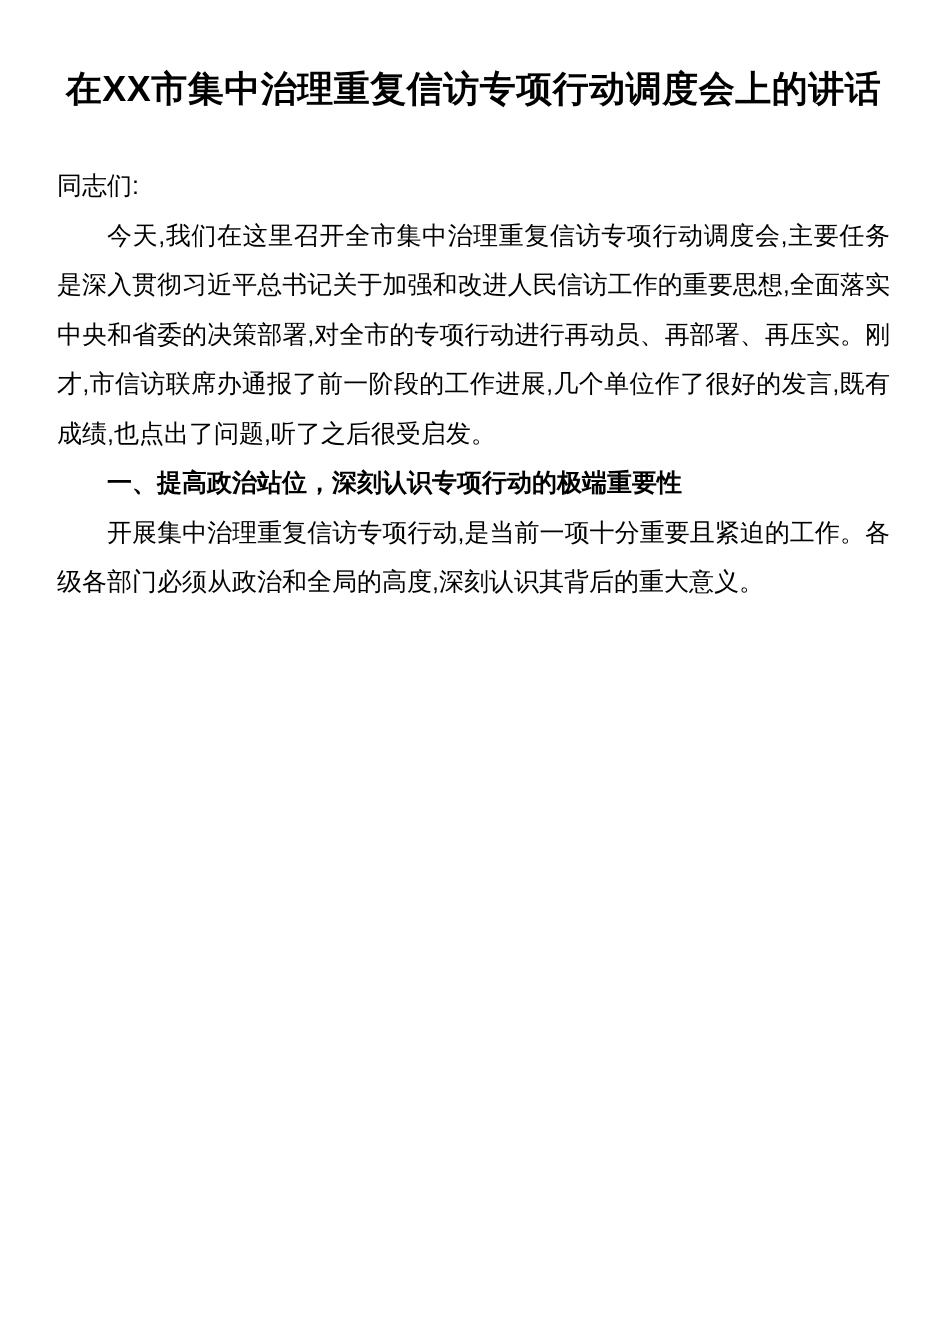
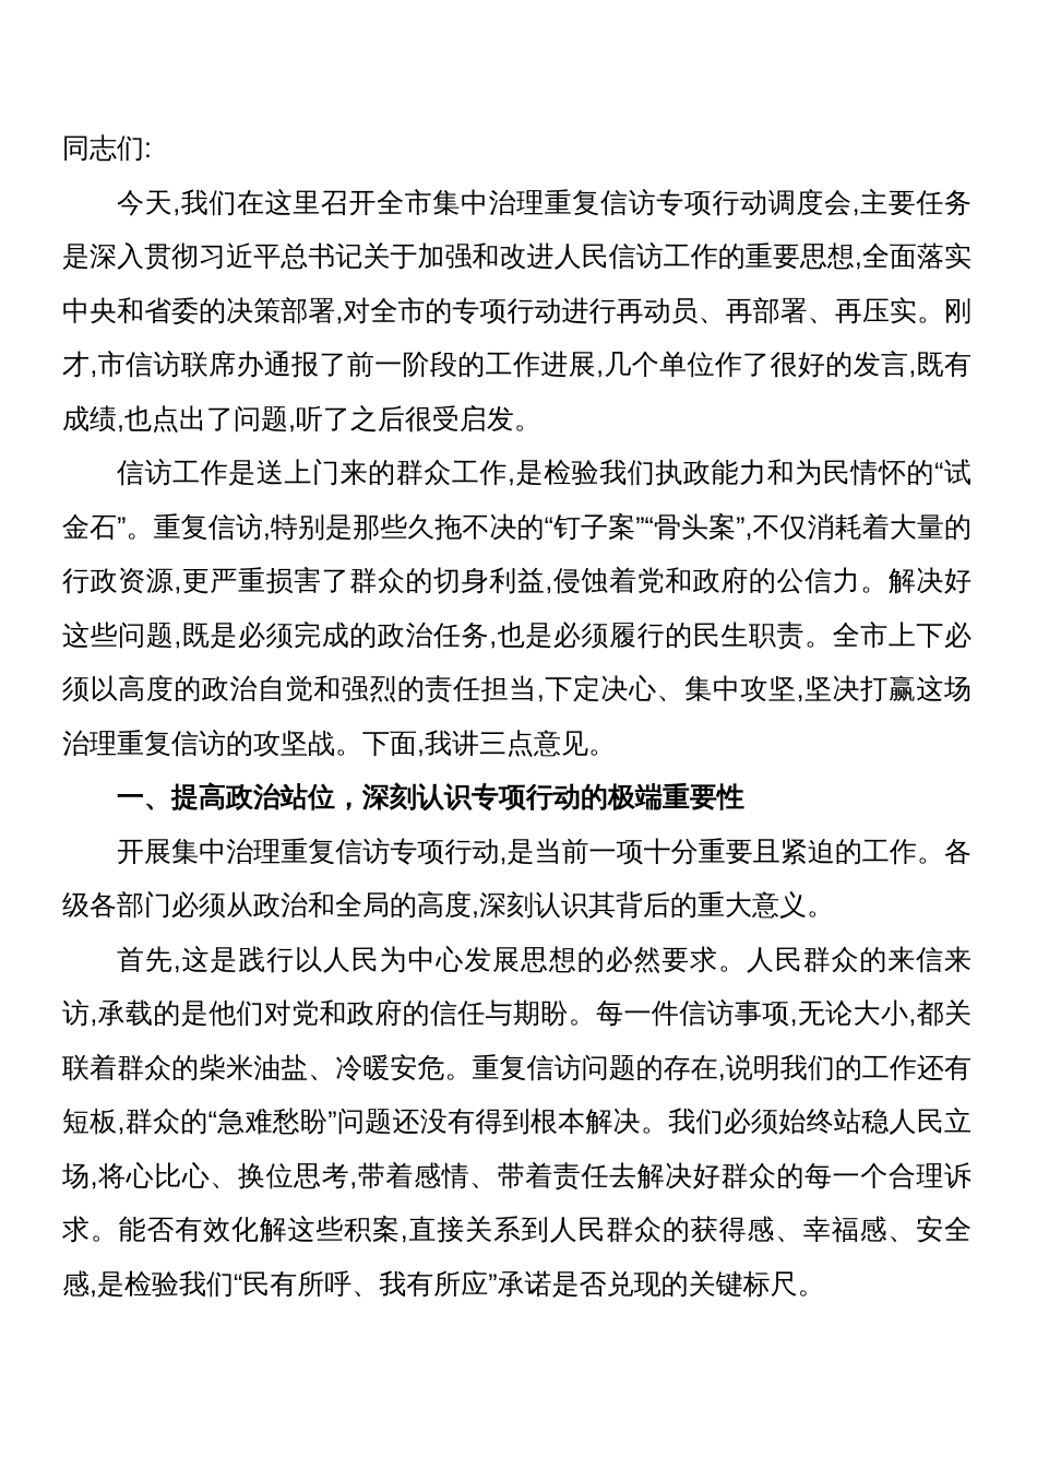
- 在XX市集中治理重复信访专项行动调度会上的讲话
  同志们:
  今天,我们在这里召开全市集中治理重复信访专项行动调度会,主要任务是深入贯彻习近平总书记关于加强和改进人民信访工作的重要思想,全面落实中央和省委的决策部署,对全市的专项行动进行再动员、再部署、再压实。刚才,市信访联席办通报了前一阶段的工作进展,几个单位作了很好的发言,既有成绩,也点出了问题,听了之后很受启发。
+ 信访工作是送上门来的群众工作,是检验我们执政能力和为民情怀的“试金石”。重复信访,特别是那些久拖不决的“钉子案”“骨头案”,不仅消耗着大量的行政资源,更严重损害了群众的切身利益,侵蚀着党和政府的公信力。解决好这些问题,既是必须完成的政治任务,也是必须履行的民生职责。全市上下必须以高度的政治自觉和强烈的责任担当,下定决心、集中攻坚,坚决打赢这场治理重复信访的攻坚战。下面,我讲三点意见。
  一、提高政治站位，深刻认识专项行动的极端重要性
  开展集中治理重复信访专项行动,是当前一项十分重要且紧迫的工作。各级各部门必须从政治和全局的高度,深刻认识其背后的重大意义。
+ 首先,这是践行以人民为中心发展思想的必然要求。人民群众的来信来访,承载的是他们对党和政府的信任与期盼。每一件信访事项,无论大小,都关联着群众的柴米油盐、冷暖安危。重复信访问题的存在,说明我们的工作还有短板,群众的“急难愁盼”问题还没有得到根本解决。我们必须始终站稳人民立场,将心比心、换位思考,带着感情、带着责任去解决好群众的每一个合理诉求。能否有效化解这些积案,直接关系到人民群众的获得感、幸福感、安全感,是检验我们“民有所呼、我有所应”承诺是否兑现的关键标尺。
